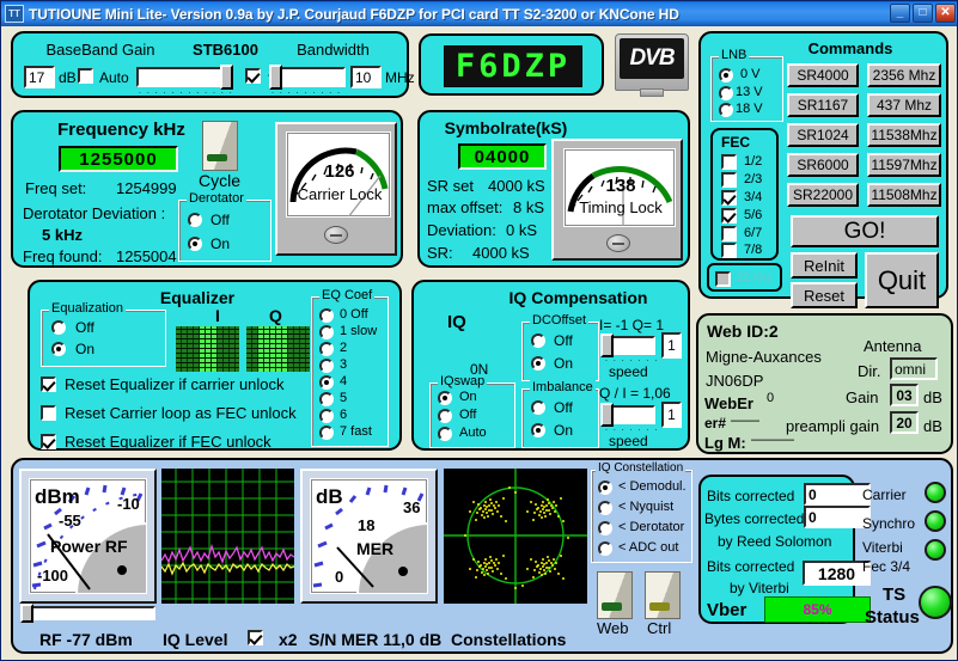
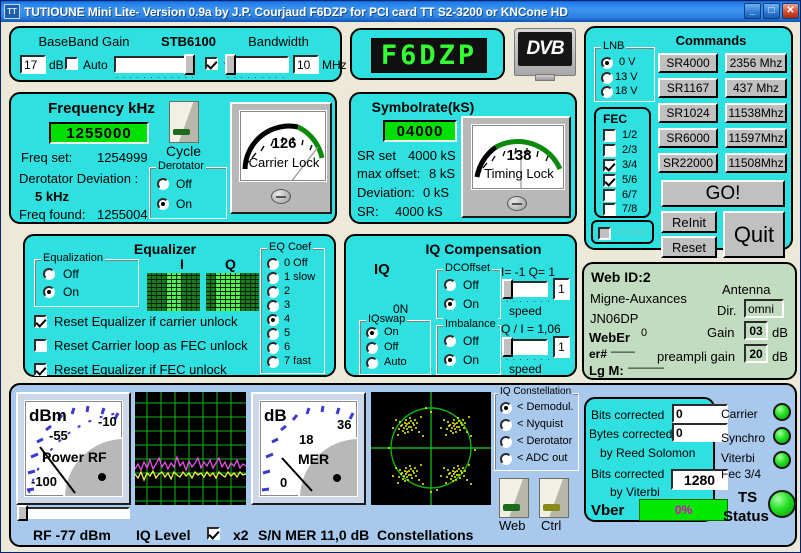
  TT
  TUTIOUNE Mini Lite- Version 0.9a by J.P. Courjaud F6DZP for PCI card TT S2-3200 or KNCone HD
  _
  □
  ✕
  BaseBand Gain
  STB6100
  Bandwidth
  17
  dB
  Auto
  10
  MHz
  F6DZP
  DVB
  Commands
  LNB
  0 V
  13 V
  18 V
  FEC
  1/2
  2/3
  3/4
  5/6
  6/7
  7/8
  22 khz
  SR4000
  SR1167
  SR1024
  SR6000
  SR22000
  2356 Mhz
  437 Mhz
  11538Mhz
  11597Mhz
  11508Mhz
  GO!
  ReInit
  Reset
  Quit
  Frequency kHz
  1255000
  Freq set:
  1254999
  Derotator Deviation :
  5 kHz
  Freq found:
  1255004
  Cycle
  Derotator
  Off
  On
  126
  Carrier Lock
  Symbolrate(kS)
  04000
  SR set
  4000 kS
  max offset:
  8 kS
  Deviation:
  0 kS
  SR:
  4000 kS
  138
  Timing Lock
  Equalizer
  Equalization
  Off
  On
  I
  Q
  Reset Equalizer if carrier unlock
  Reset Carrier loop as FEC unlock
  Reset Equalizer if FEC unlock
  EQ Coef
  0 Off
  1 slow
  2
  3
  4
  5
  6
  7 fast
  IQ Compensation
  IQ
  0N
  IQswap
  On
  Off
  Auto
  DCOffset
  Off
  On
  Imbalance
  Off
  On
  I= -1 Q= 1
  speed
  1
  Q / I = 1,06
  speed
  1
  Web ID:2
  Migne-Auxances
  JN06DP
  WebEr
  0
  er#
  ——
  Lg M:
  ———
  Antenna
  Dir.
  omni
  Gain
  03
  dB
  preampli gain
  20
  dB
  dBm
  -10
  -55
  -100
  Power RF
  dB
  36
  18
  0
  MER
  IQ Constellation
  < Demodul.
  < Nyquist
  < Derotator
  < ADC out
  Web
  Ctrl
  Bits corrected
  0
  Bytes corrected
  0
  by Reed Solomon
  Bits corrected
  by Viterbi
  1280
  Vber
- 85%
+ 0%
  Carrier
  Synchro
  Viterbi
  Fec 3/4
  TS
  Status
  RF -77 dBm
  IQ Level
  x2
  S/N MER 11,0 dB
  Constellations
